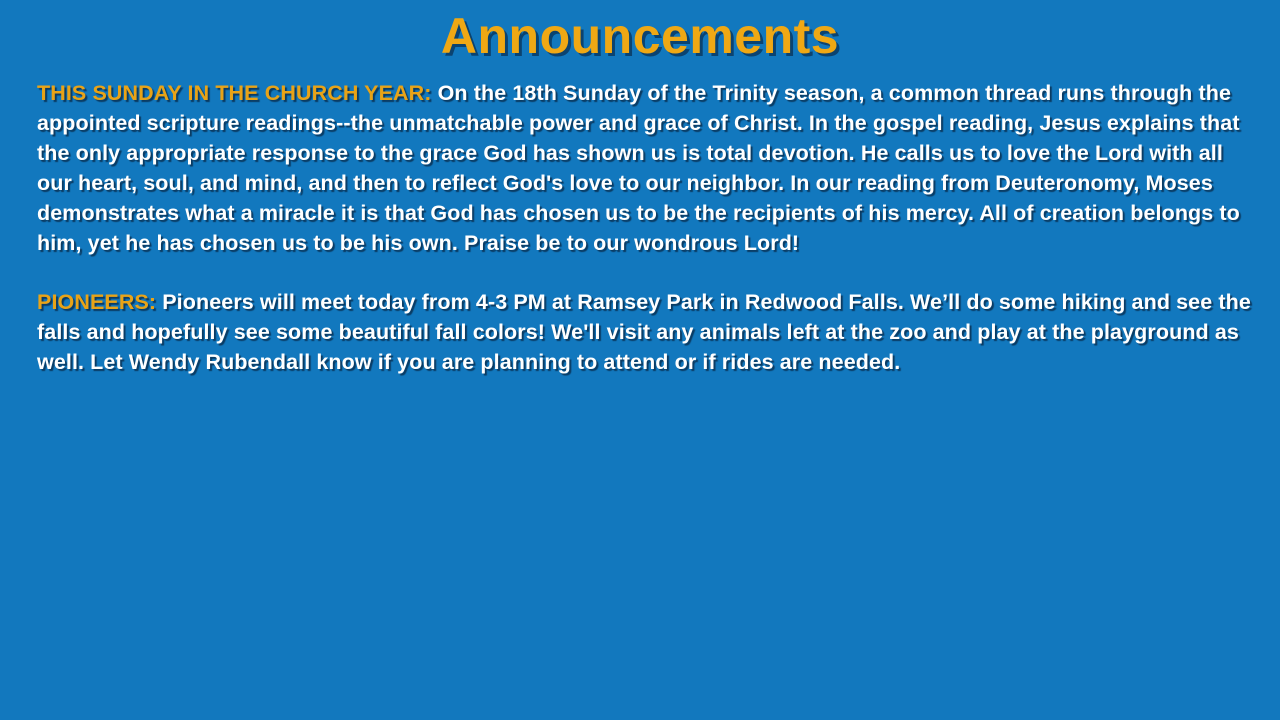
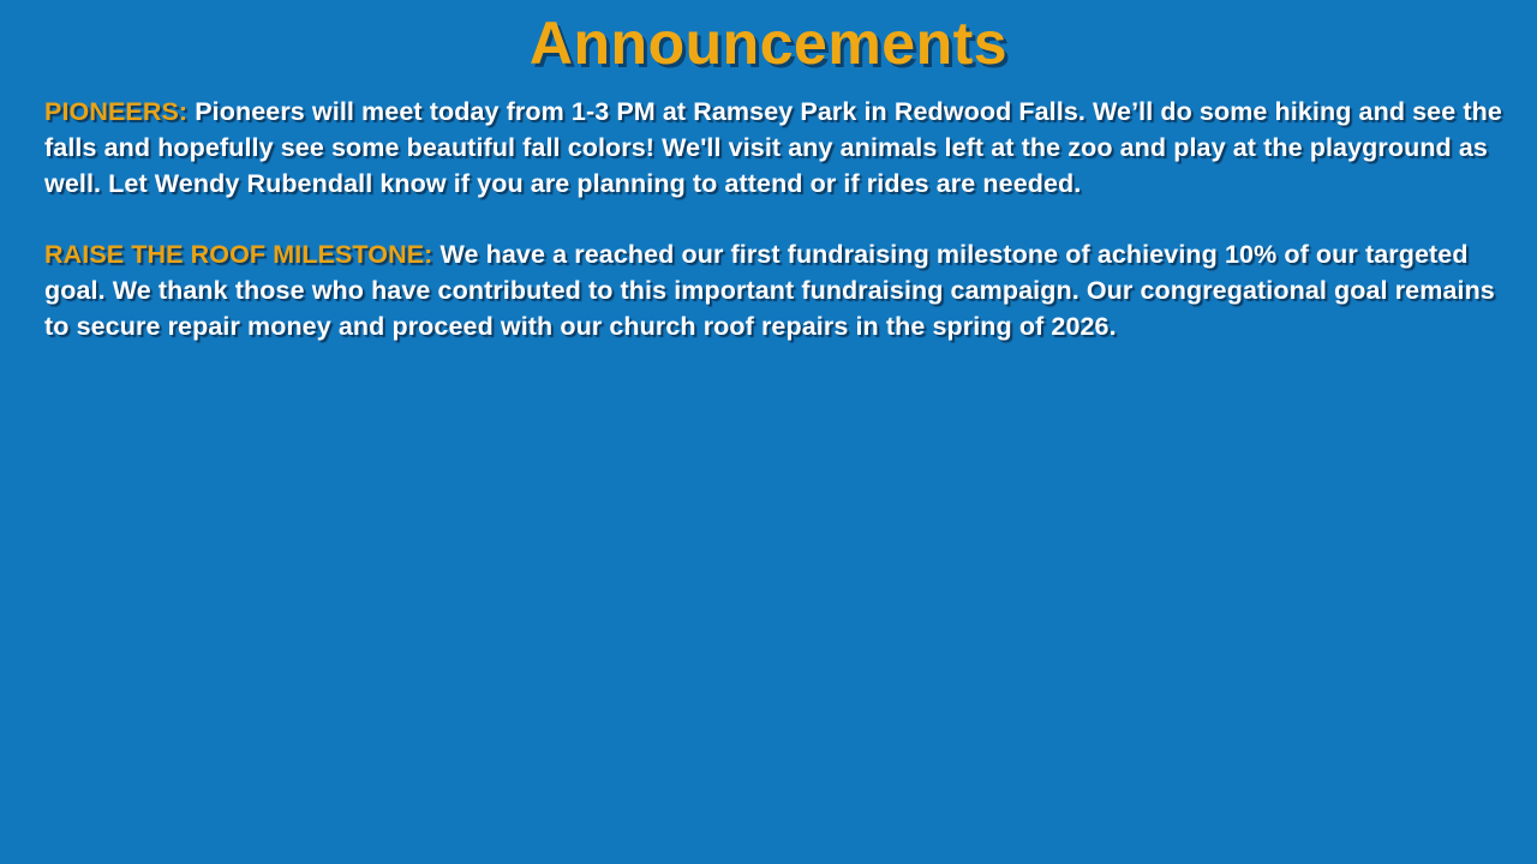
  Announcements
- THIS SUNDAY IN THE CHURCH YEAR: On the 18th Sunday of the Trinity season, a common thread runs through the appointed scripture readings--the unmatchable power and grace of Christ. In the gospel reading, Jesus explains that the only appropriate response to the grace God has shown us is total devotion. He calls us to love the Lord with all our heart, soul, and mind, and then to reflect God's love to our neighbor. In our reading from Deuteronomy, Moses demonstrates what a miracle it is that God has chosen us to be the recipients of his mercy. All of creation belongs to him, yet he has chosen us to be his own. Praise be to our wondrous Lord!
- PIONEERS: Pioneers will meet today from 4-3 PM at Ramsey Park in Redwood Falls. We’ll do some hiking and see the falls and hopefully see some beautiful fall colors! We'll visit any animals left at the zoo and play at the playground as well. Let Wendy Rubendall know if you are planning to attend or if rides are needed.
+ PIONEERS: Pioneers will meet today from 1-3 PM at Ramsey Park in Redwood Falls. We’ll do some hiking and see the falls and hopefully see some beautiful fall colors! We'll visit any animals left at the zoo and play at the playground as well. Let Wendy Rubendall know if you are planning to attend or if rides are needed.
+ RAISE THE ROOF MILESTONE: We have a reached our first fundraising milestone of achieving 10% of our targeted goal. We thank those who have contributed to this important fundraising campaign. Our congregational goal remains to secure repair money and proceed with our church roof repairs in the spring of 2026.
